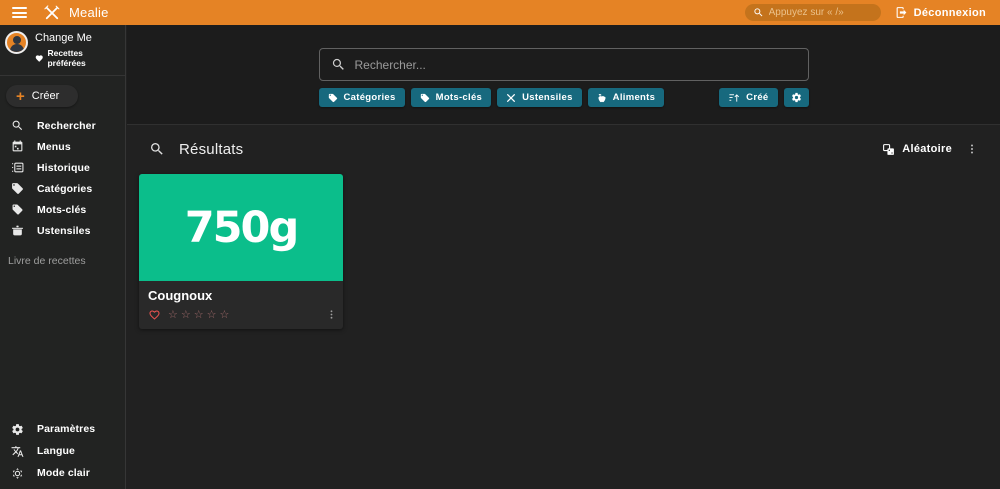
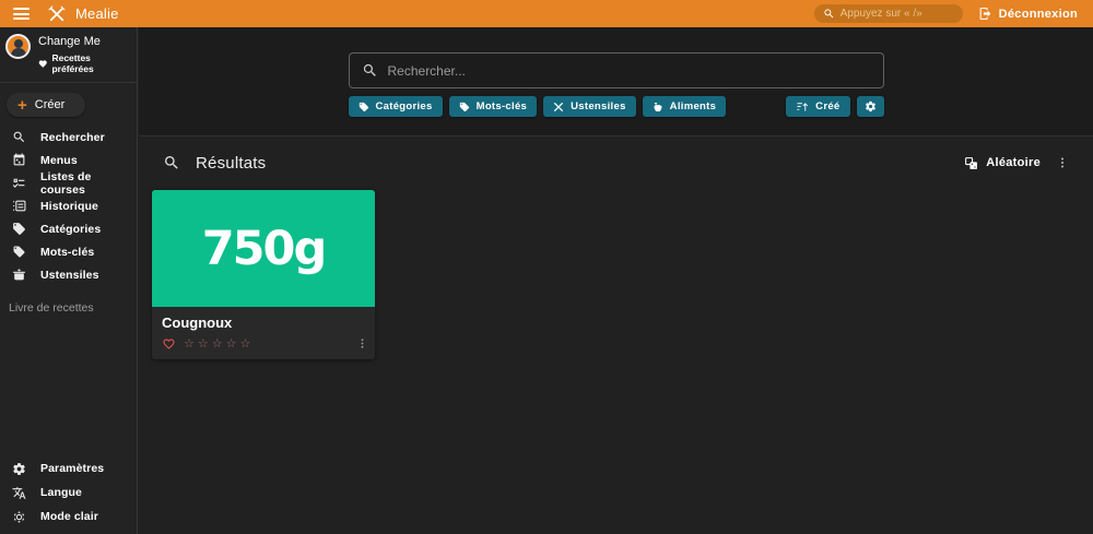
  Mealie
  Appuyez sur « /»
  Déconnexion
  Change Me
  Recettes préférées
  +
  Créer
  Rechercher
  Menus
+ Listes de courses
  Historique
  Catégories
  Mots-clés
  Ustensiles
  Livre de recettes
  Paramètres
  Langue
  Mode clair
  Rechercher...
  Catégories
  Mots-clés
  Ustensiles
  Aliments
  Créé
  Résultats
  Aléatoire
  750g
  Cougnoux
  ☆
  ☆
  ☆
  ☆
  ☆
